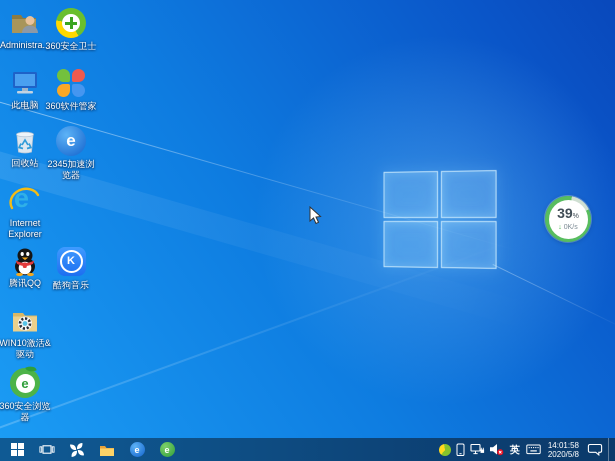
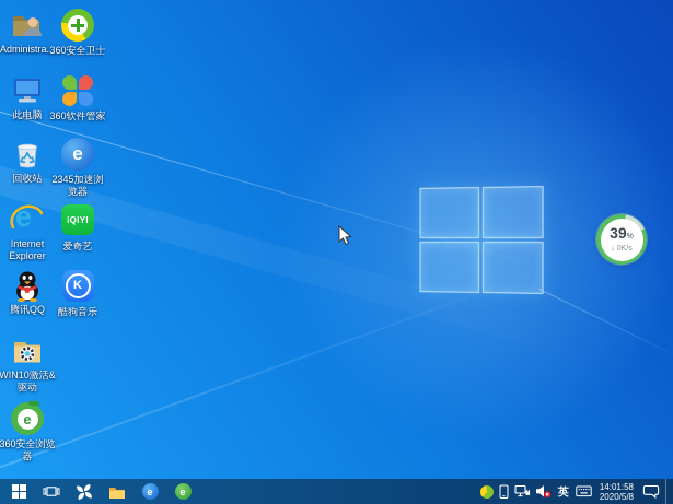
  Administra...
  360安全卫士
  此电脑
  360软件管家
  回收站
  e
  2345加速浏
  览器
  e
  Internet
  Explorer
+ iQIYI
+ 爱奇艺
  腾讯QQ
  K
  酷狗音乐
  WIN10激活&
  驱动
  e
  360安全浏览
  器
  e
  e
  英
  14:01:58
  2020/5/8
